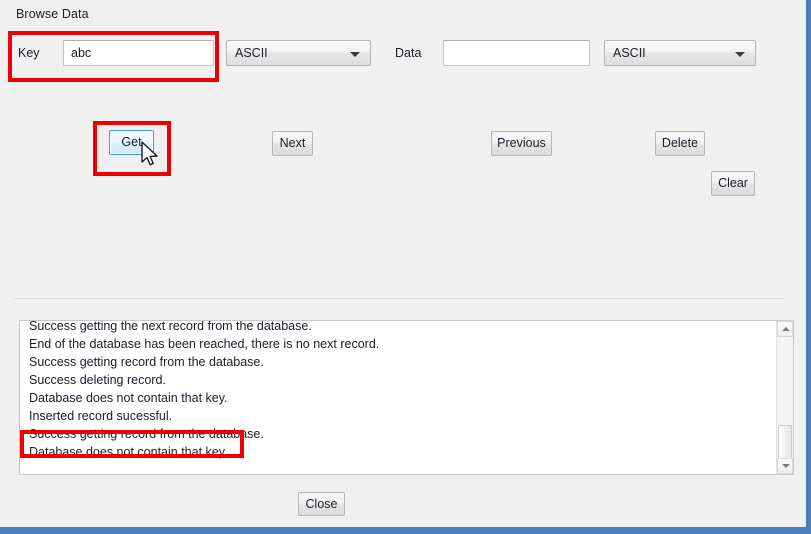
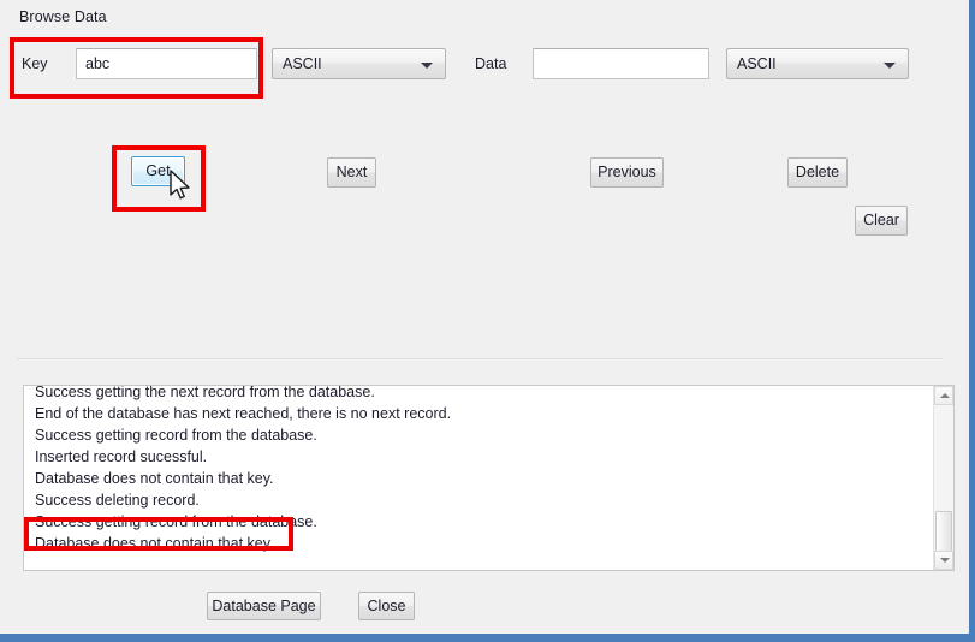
  Browse Data
  Key
  abc
  ASCII
  Data
  ASCII
  Get
  Next
  Previous
  Delete
  Clear
  Success getting the next record from the database.
- End of the database has been reached, there is no next record.
+ End of the database has next reached, there is no next record.
  Success getting record from the database.
- Success deleting record.
+ Inserted record sucessful.
  Database does not contain that key.
- Inserted record sucessful.
+ Success deleting record.
  Success getting record from the database.
  Database does not contain that key.
+ Database Page
  Close
